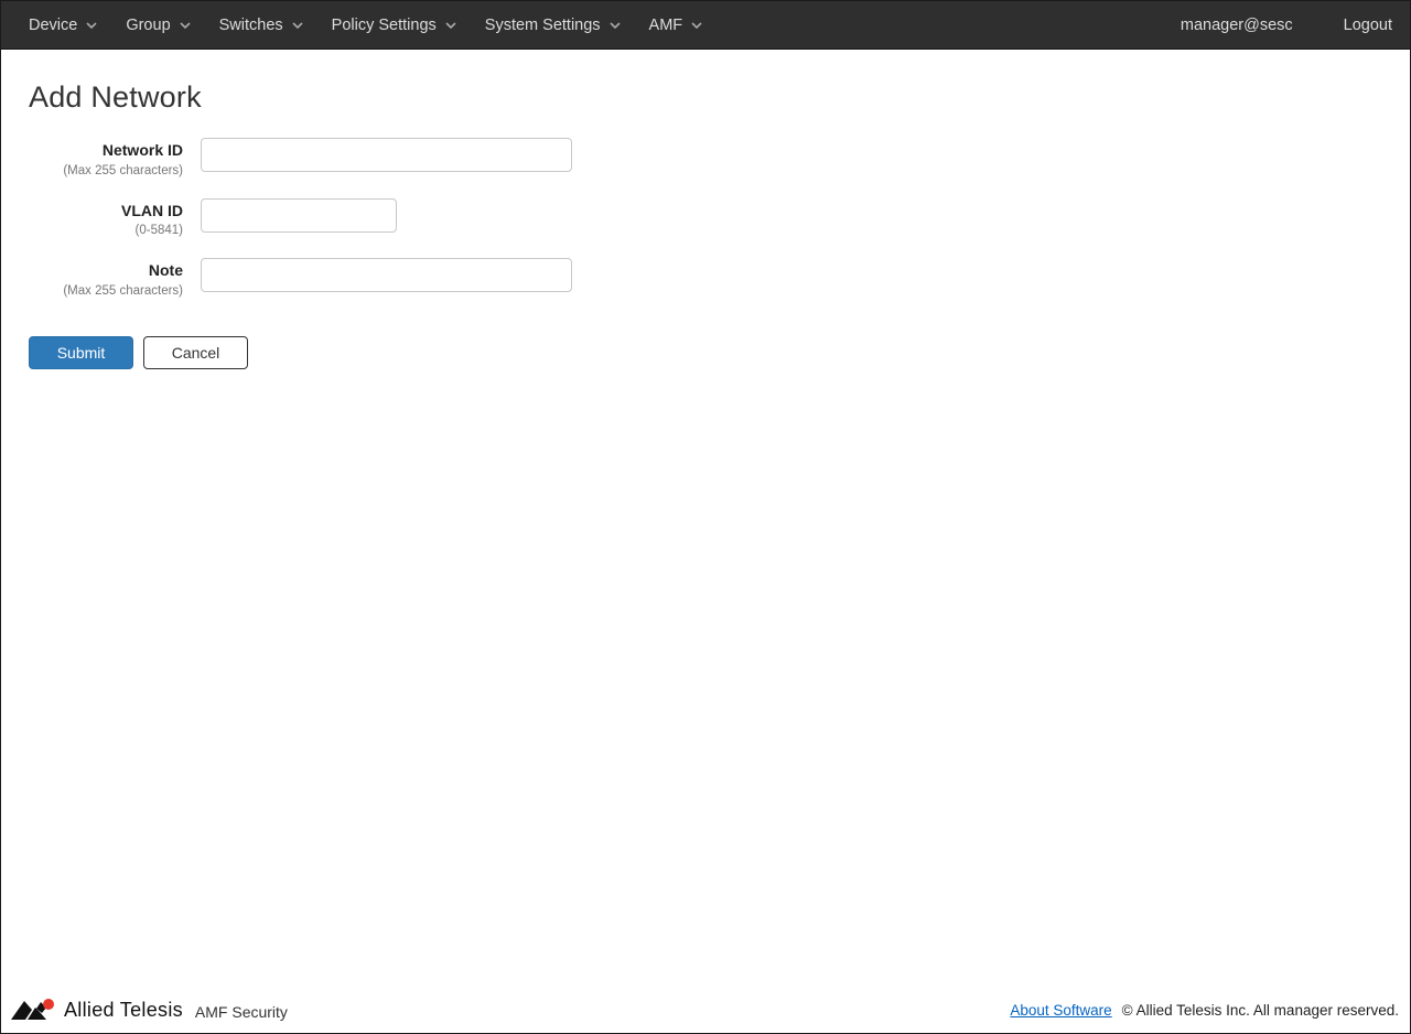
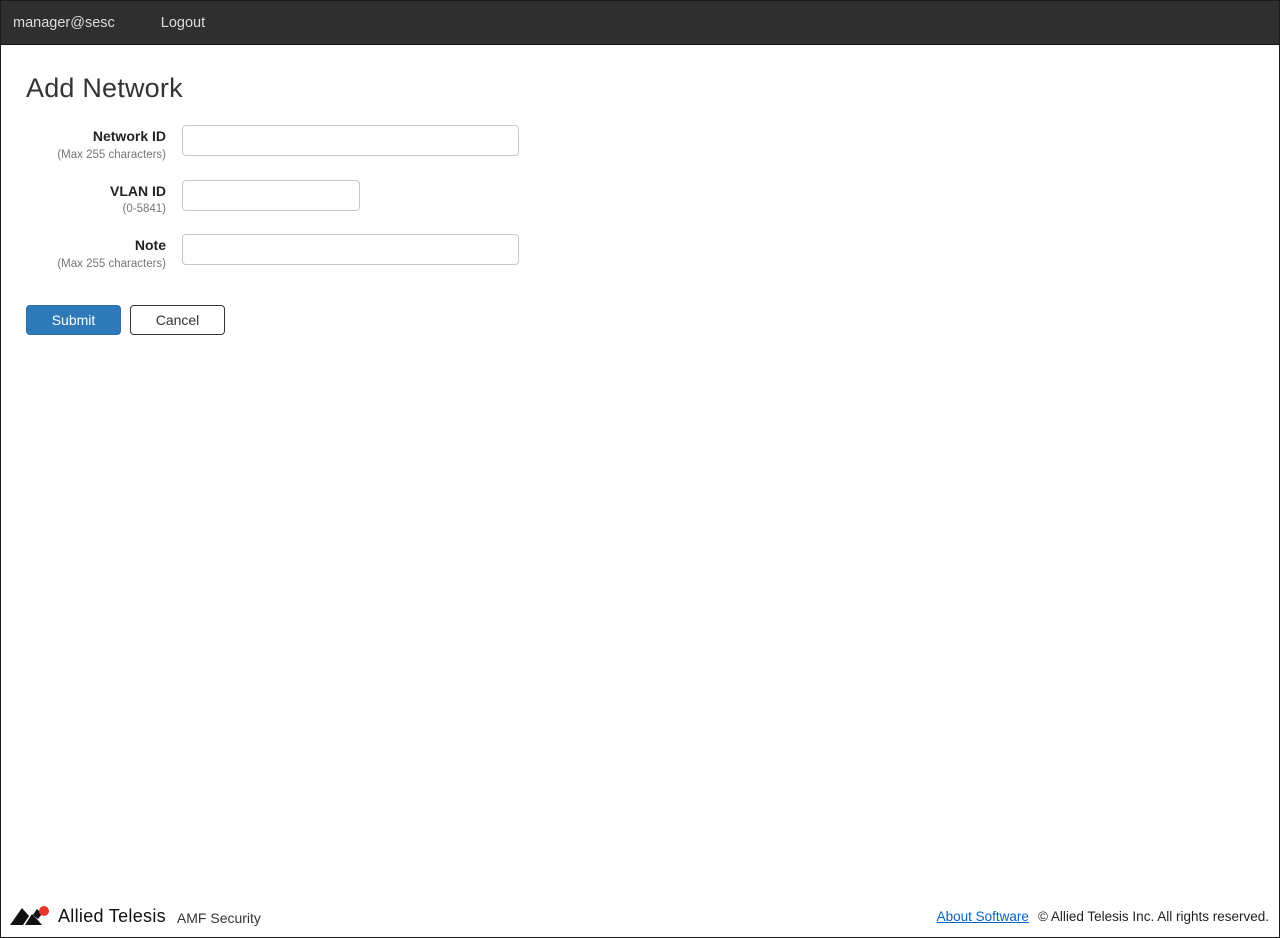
- Device
- Group
- Switches
- Policy Settings
- System Settings
- AMF
  manager@sesc
  Logout
  Add Network
  Network ID
  (Max 255 characters)
  VLAN ID
  (0-5841)
  Note
  (Max 255 characters)
  Submit
  Cancel
  Allied Telesis
  AMF Security
  About Software
- © Allied Telesis Inc. All manager reserved.
+ © Allied Telesis Inc. All rights reserved.
